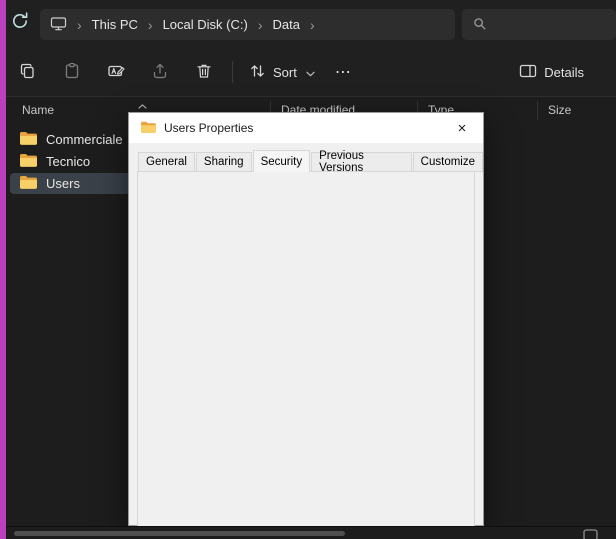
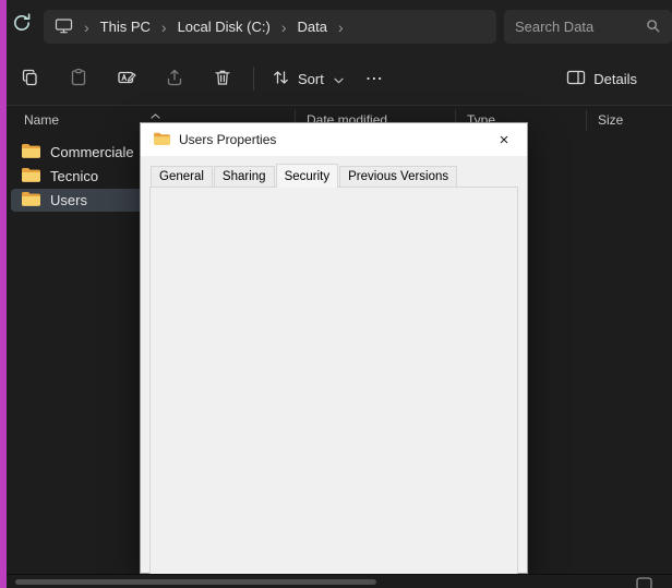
  ›
  This PC
  ›
  Local Disk (C:)
  ›
  Data
  ›
+ Search Data
  Sort
  ⋯
  Details
  Name
  Date modified
  Type
  Size
  Commerciale
  Tecnico
  Users
  Users Properties
  ×
  General
  Sharing
  Security
  Previous Versions
- Customize
